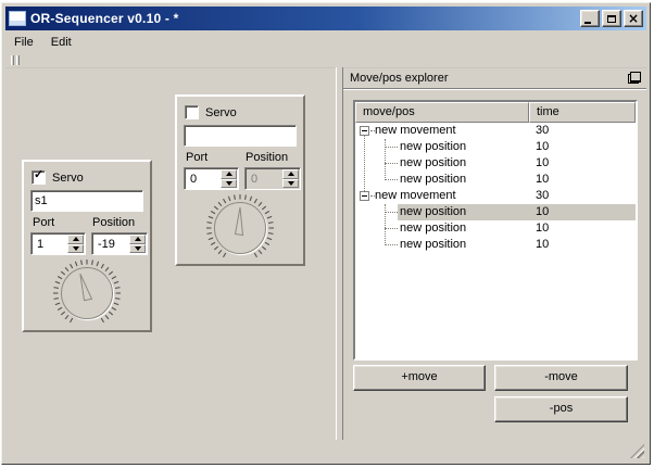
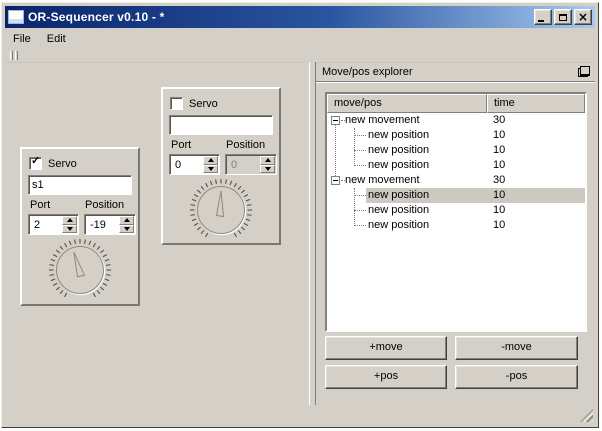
  OR-Sequencer v0.10 - *
  ×
  File
  Edit
  ✓
  Servo
  s1
  Port
  Position
- 1
+ 2
  -19
  Servo
  Port
  Position
  0
  0
  Move/pos explorer
  move/pos
  time
  new movement
  30
  new position
  10
  new position
  10
  new position
  10
  new movement
  30
  new position
  10
  new position
  10
  new position
  10
  +move
  -move
+ +pos
  -pos
